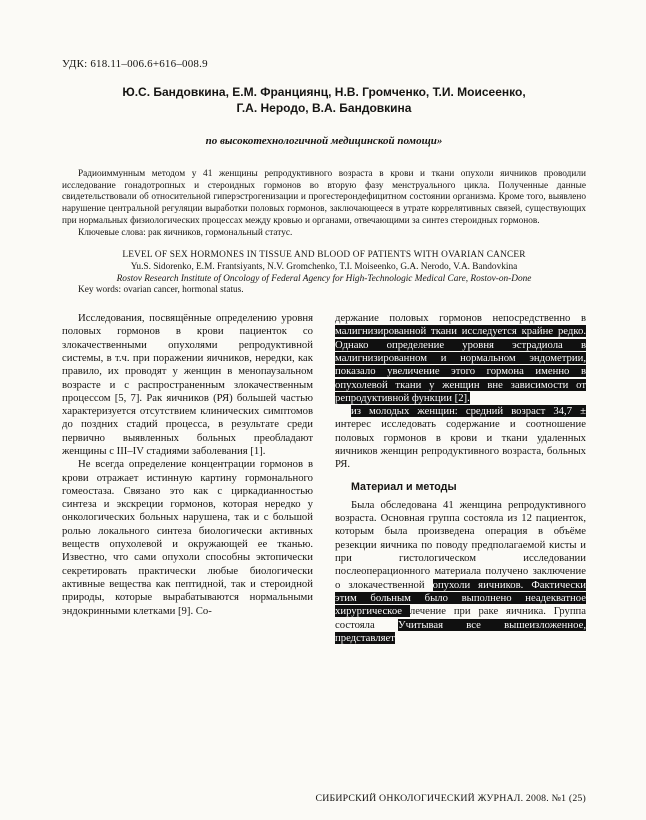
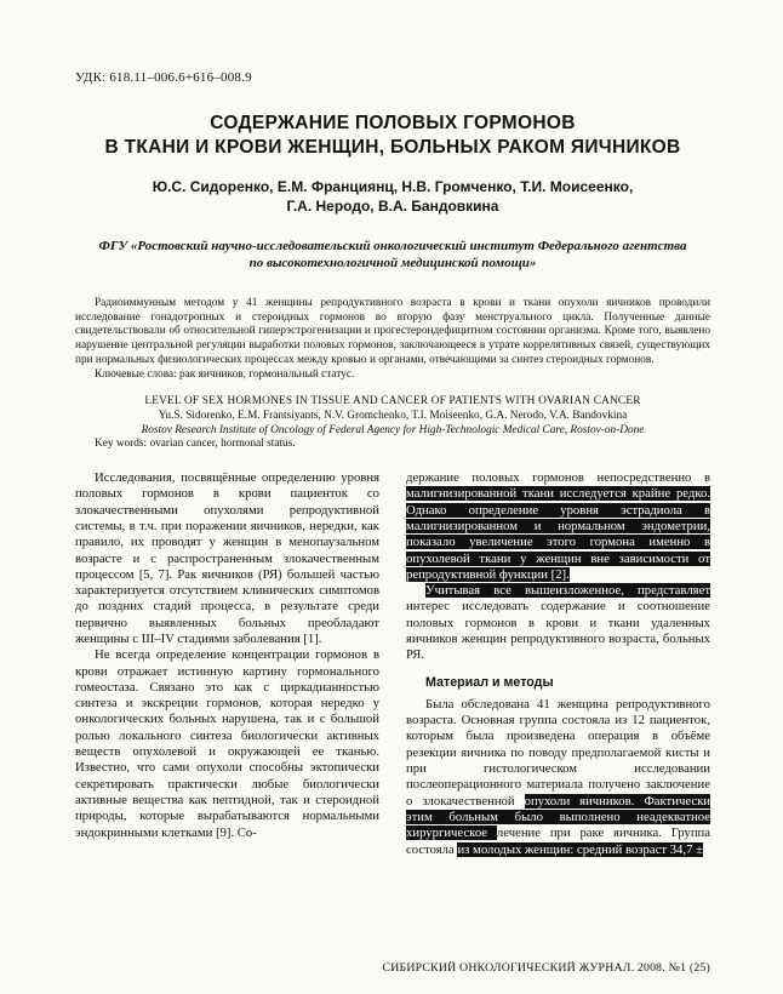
  УДК: 618.11–006.6+616–008.9
+ СОДЕРЖАНИЕ ПОЛОВЫХ ГОРМОНОВ
+ В ТКАНИ И КРОВИ ЖЕНЩИН, БОЛЬНЫХ РАКОМ ЯИЧНИКОВ
- Ю.С. Бандовкина, Е.М. Франциянц, Н.В. Громченко, Т.И. Моисеенко,
+ Ю.С. Сидоренко, Е.М. Франциянц, Н.В. Громченко, Т.И. Моисеенко,
  Г.А. Неродо, В.А. Бандовкина
+ ФГУ «Ростовский научно-исследовательский онкологический институт Федерального агентства
  по высокотехнологичной медицинской помощи»
  Радиоиммунным методом у 41 женщины репродуктивного возраста в крови и ткани опухоли яичников проводили исследование гонадотропных и стероидных гормонов во вторую фазу менструального цикла. Полученные данные свидетельствовали об относительной гиперэстрогенизации и прогестерондефицитном состоянии организма. Кроме того, выявлено нарушение центральной регуляции выработки половых гормонов, заключающееся в утрате коррелятивных связей, существующих при нормальных физиологических процессах между кровью и органами, отвечающими за синтез стероидных гормонов.
  Ключевые слова: рак яичников, гормональный статус.
- LEVEL OF SEX HORMONES IN TISSUE AND BLOOD OF PATIENTS WITH OVARIAN CANCER
+ LEVEL OF SEX HORMONES IN TISSUE AND CANCER OF PATIENTS WITH OVARIAN CANCER
  Yu.S. Sidorenko, E.M. Frantsiyants, N.V. Gromchenko, T.I. Moiseenko, G.A. Nerodo, V.A. Bandovkina
  Rostov Research Institute of Oncology of Federal Agency for High-Technologic Medical Care, Rostov-on-Done
  Key words: ovarian cancer, hormonal status.
  Исследования, посвящённые определению уровня половых гормонов в крови пациенток со злокачественными опухолями репродуктивной системы, в т.ч. при поражении яичников, нередки, как правило, их проводят у женщин в менопаузальном возрасте и с распространенным злокачественным процессом [5, 7]. Рак яичников (РЯ) большей частью характеризуется отсутствием клинических симптомов до поздних стадий процесса, в результате среди первично выявленных больных преобладают женщины с III–IV стадиями заболевания [1].
  Не всегда определение концентрации гормонов в крови отражает истинную картину гормонального гомеостаза. Связано это как с циркадианностью синтеза и экскреции гормонов, которая нередко у онкологических больных нарушена, так и с большой ролью локального синтеза биологически активных веществ опухолевой и окружающей ее тканью. Известно, что сами опухоли способны эктопически секретировать практически любые биологически активные вещества как пептидной, так и стероидной природы, которые вырабатываются нормальными эндокринными клетками [9]. Со-
  держание половых гормонов непосредственно в малигнизированной ткани исследуется крайне редко. Однако определение уровня эстрадиола в малигнизированном и нормальном эндометрии, показало увеличение этого гормона именно в опухолевой ткани у женщин вне зависимости от репродуктивной функции [2].
- из молодых женщин: средний возраст 34,7 ± интерес исследовать содержание и соотношение половых гормонов в крови и ткани удаленных яичников женщин репродуктивного возраста, больных РЯ.
+ Учитывая все вышеизложенное, представляет интерес исследовать содержание и соотношение половых гормонов в крови и ткани удаленных яичников женщин репродуктивного возраста, больных РЯ.
  Материал и методы
- Была обследована 41 женщина репродуктивного возраста. Основная группа состояла из 12 пациенток, которым была произведена операция в объёме резекции яичника по поводу предполагаемой кисты и при гистологическом исследовании послеоперационного материала получено заключение о злокачественной опухоли яичников. Фактически этим больным было выполнено неадекватное хирургическое лечение при раке яичника. Группа состояла Учитывая все вышеизложенное, представляет
+ Была обследована 41 женщина репродуктивного возраста. Основная группа состояла из 12 пациенток, которым была произведена операция в объёме резекции яичника по поводу предполагаемой кисты и при гистологическом исследовании послеоперационного материала получено заключение о злокачественной опухоли яичников. Фактически этим больным было выполнено неадекватное хирургическое лечение при раке яичника. Группа состояла из молодых женщин: средний возраст 34,7 ±
  СИБИРСКИЙ ОНКОЛОГИЧЕСКИЙ ЖУРНАЛ. 2008. №1 (25)
